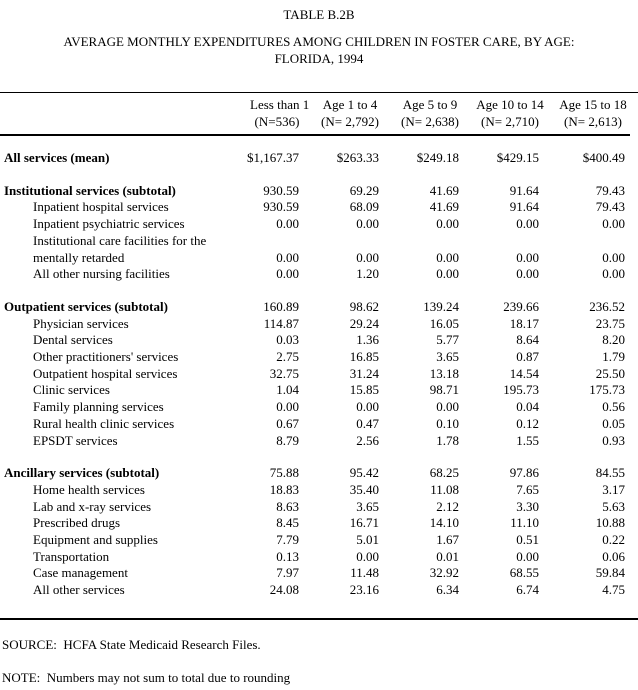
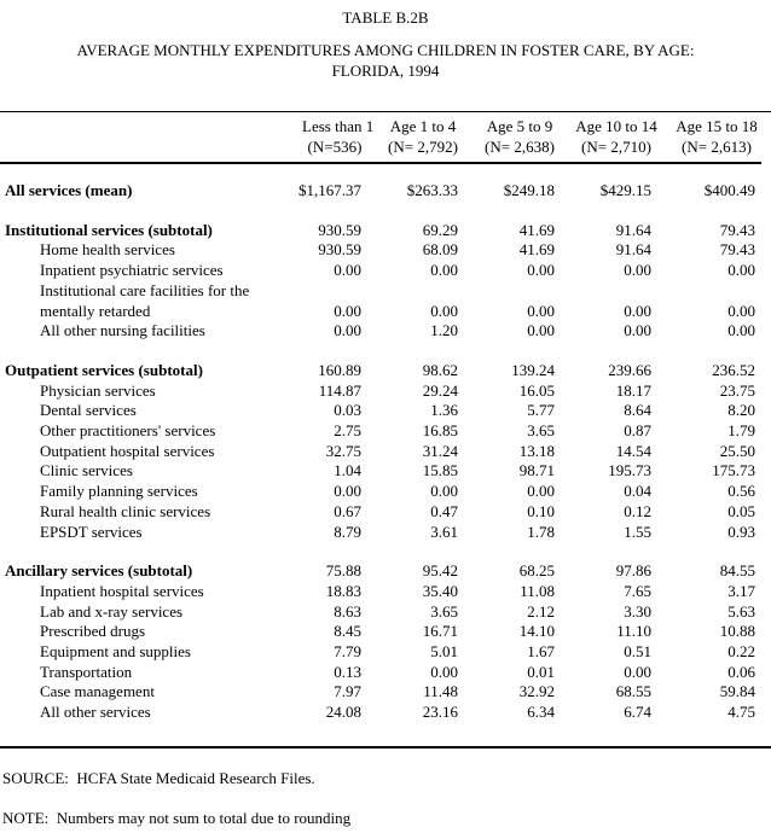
  TABLE B.2B
  AVERAGE MONTHLY EXPENDITURES AMONG CHILDREN IN FOSTER CARE, BY AGE:
  FLORIDA, 1994
  	Less than 1 (N=536)	Age 1 to 4 (N= 2,792)	Age 5 to 9 (N= 2,638)	Age 10 to 14 (N= 2,710)	Age 15 to 18 (N= 2,613)
  All services (mean)	$1,167.37	$263.33	$249.18	$429.15	$400.49
  Institutional services (subtotal)	930.59	69.29	41.69	91.64	79.43
- Inpatient hospital services	930.59	68.09	41.69	91.64	79.43
+ Home health services	930.59	68.09	41.69	91.64	79.43
  Inpatient psychiatric services	0.00	0.00	0.00	0.00	0.00
  Institutional care facilities for thementally retarded	0.00	0.00	0.00	0.00	0.00
  All other nursing facilities	0.00	1.20	0.00	0.00	0.00
  Outpatient services (subtotal)	160.89	98.62	139.24	239.66	236.52
  Physician services	114.87	29.24	16.05	18.17	23.75
  Dental services	0.03	1.36	5.77	8.64	8.20
  Other practitioners' services	2.75	16.85	3.65	0.87	1.79
  Outpatient hospital services	32.75	31.24	13.18	14.54	25.50
  Clinic services	1.04	15.85	98.71	195.73	175.73
  Family planning services	0.00	0.00	0.00	0.04	0.56
  Rural health clinic services	0.67	0.47	0.10	0.12	0.05
- EPSDT services	8.79	2.56	1.78	1.55	0.93
+ EPSDT services	8.79	3.61	1.78	1.55	0.93
  Ancillary services (subtotal)	75.88	95.42	68.25	97.86	84.55
- Home health services	18.83	35.40	11.08	7.65	3.17
+ Inpatient hospital services	18.83	35.40	11.08	7.65	3.17
  Lab and x-ray services	8.63	3.65	2.12	3.30	5.63
  Prescribed drugs	8.45	16.71	14.10	11.10	10.88
  Equipment and supplies	7.79	5.01	1.67	0.51	0.22
  Transportation	0.13	0.00	0.01	0.00	0.06
  Case management	7.97	11.48	32.92	68.55	59.84
  All other services	24.08	23.16	6.34	6.74	4.75
  SOURCE: HCFA State Medicaid Research Files.
  NOTE: Numbers may not sum to total due to rounding
